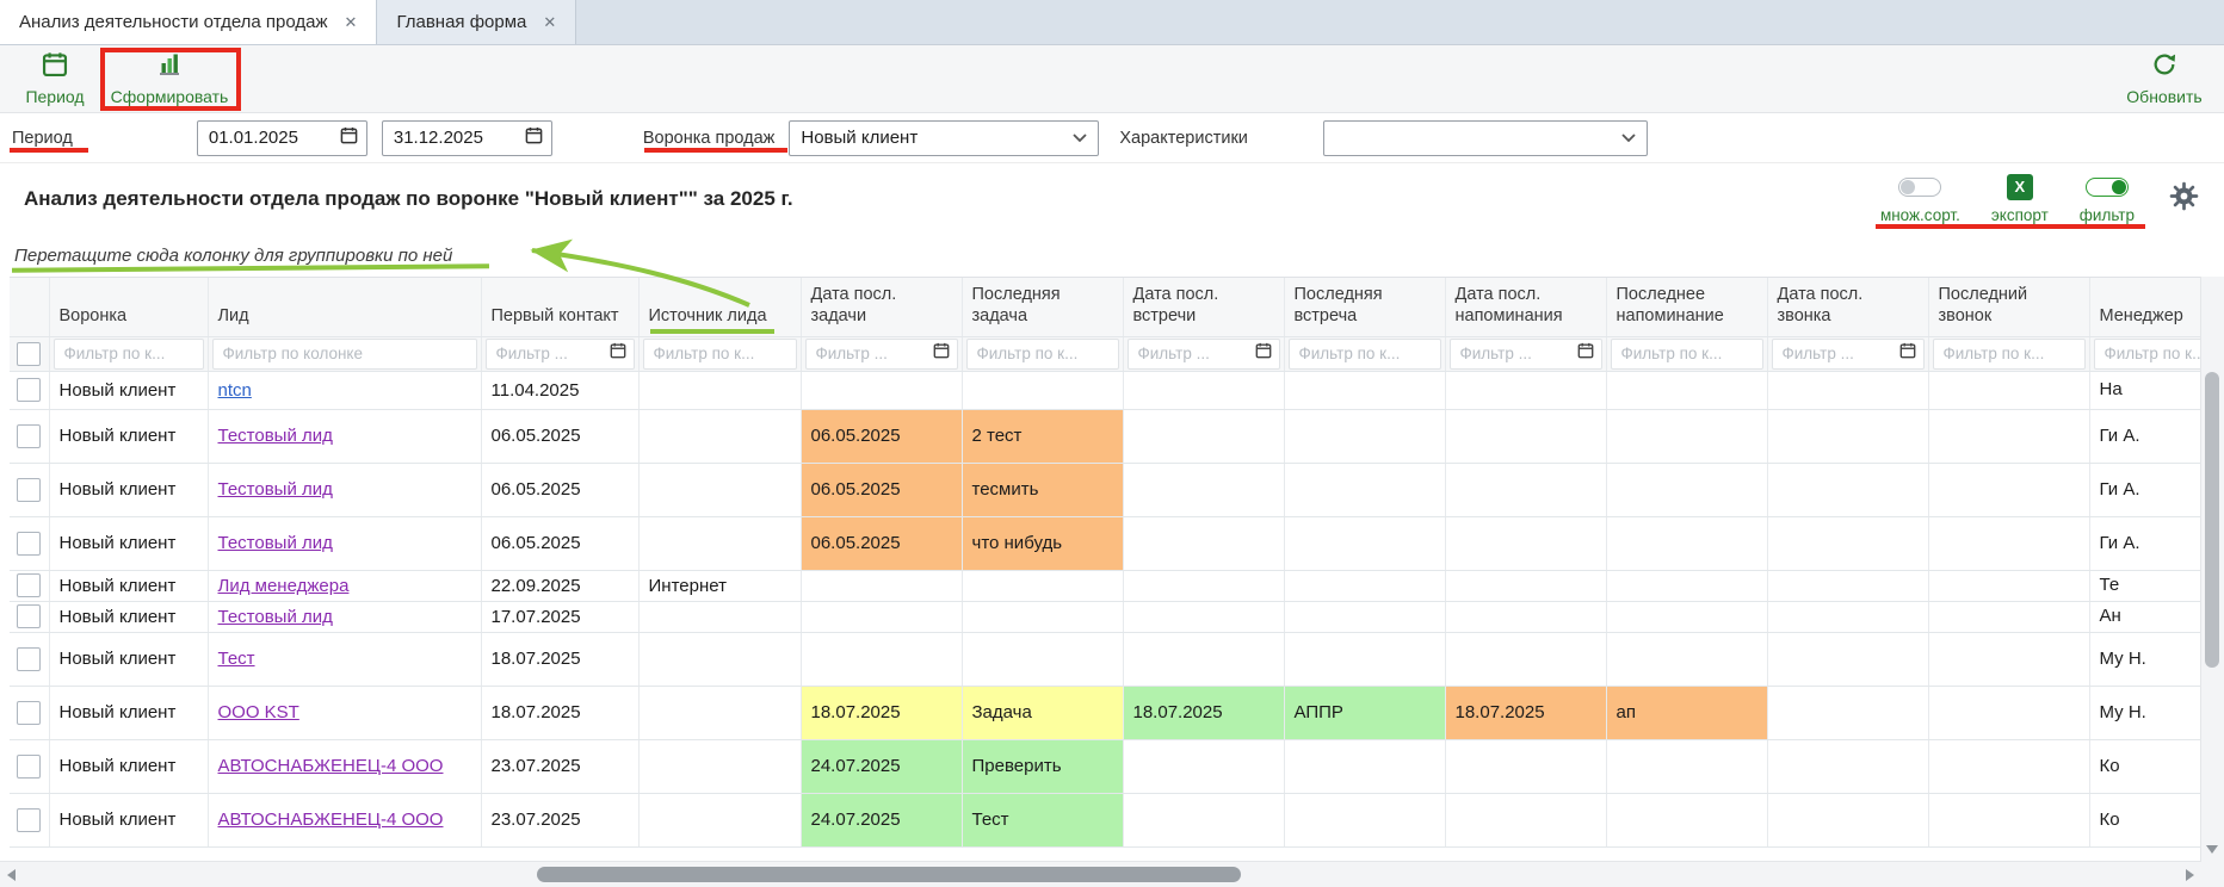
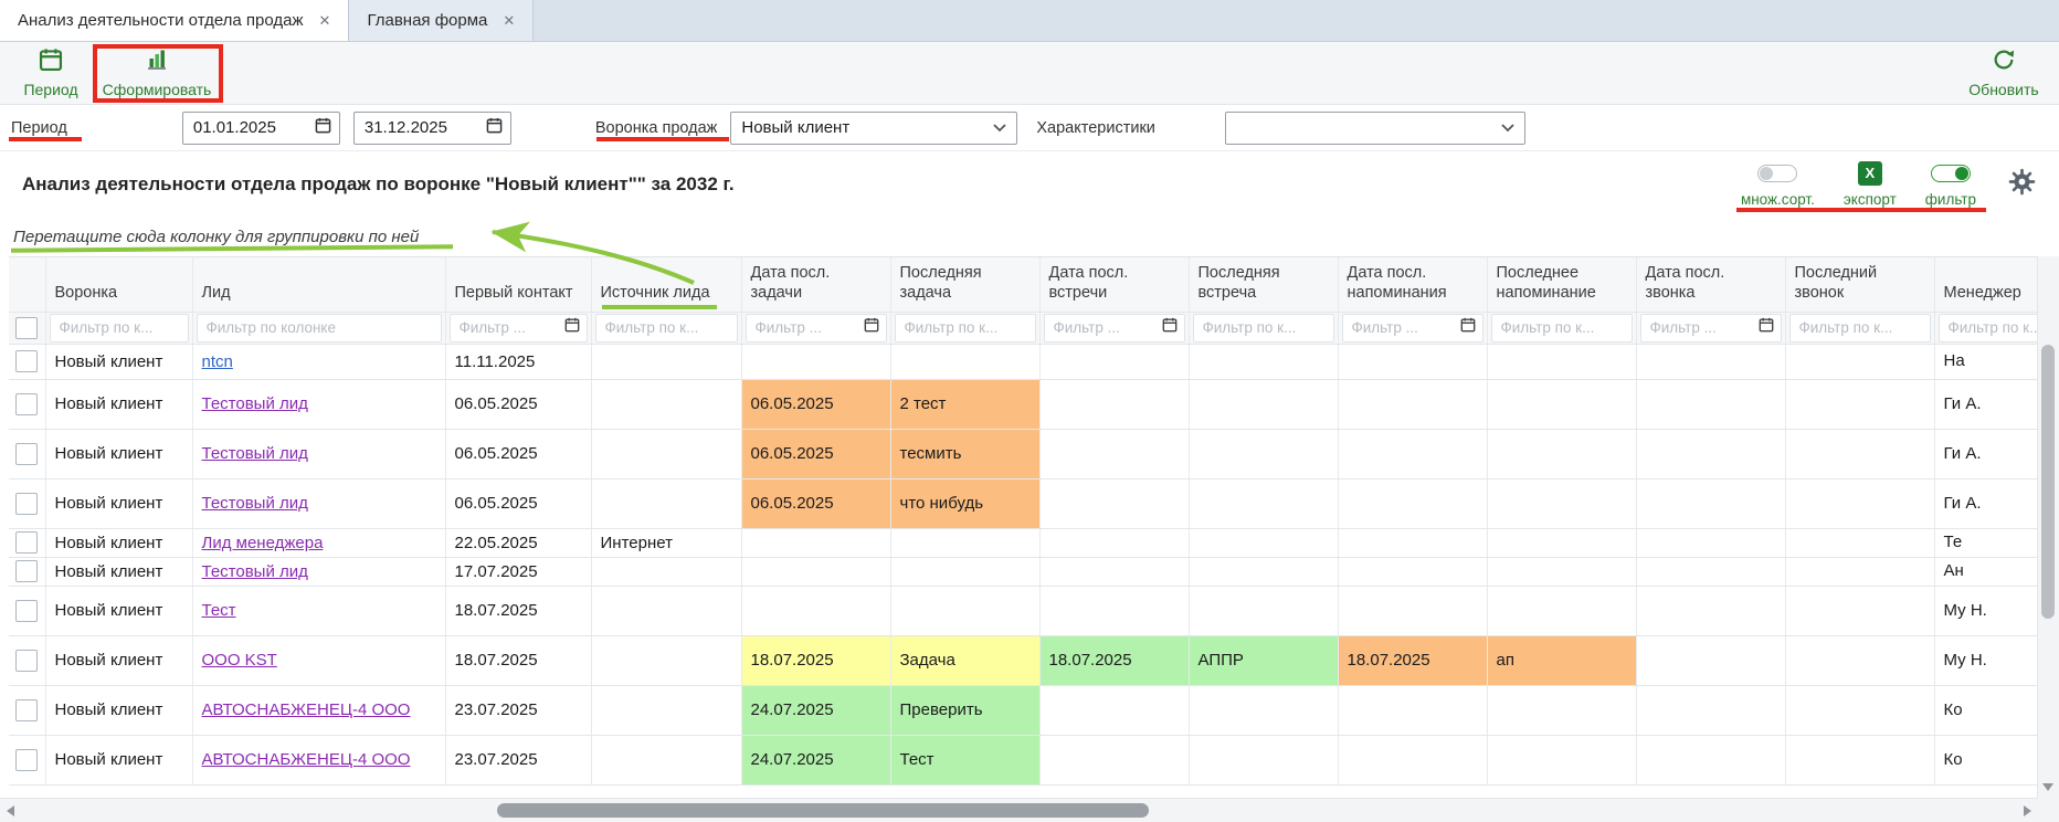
  Анализ деятельности отдела продаж
  ✕
  Главная форма
  ✕
  Период
  Сформировать
  Обновить
  Период
  01.01.2025
  31.12.2025
  Воронка продаж
  Новый клиент
  Характеристики
- Анализ деятельности отдела продаж по воронке "Новый клиент"" за 2025 г.
+ Анализ деятельности отдела продаж по воронке "Новый клиент"" за 2032 г.
  множ.сорт.
  X
  экспорт
  фильтр
  Перетащите сюда колонку для группировки по ней
  	Воронка	Лид	Первый контакт	Источник лида	Дата посл. задачи	Последняя задача	Дата посл. встречи	Последняя встреча	Дата посл. напоминания	Последнее напоминание	Дата посл. звонка	Последний звонок	Менеджер
  	Фильтр по к...	Фильтр по колонке	Фильтр ...	Фильтр по к...	Фильтр ...	Фильтр по к...	Фильтр ...	Фильтр по к...	Фильтр ...	Фильтр по к...	Фильтр ...	Фильтр по к...	Фильтр по к..
- 	Новый клиент	ntcn	11.04.2025										На
+ 	Новый клиент	ntcn	11.11.2025										На
  	Новый клиент	Тестовый лид	06.05.2025		06.05.2025	2 тест							Ги А.
  	Новый клиент	Тестовый лид	06.05.2025		06.05.2025	тесмить							Ги А.
  	Новый клиент	Тестовый лид	06.05.2025		06.05.2025	что нибудь							Ги А.
- 	Новый клиент	Лид менеджера	22.09.2025	Интернет									Те
+ 	Новый клиент	Лид менеджера	22.05.2025	Интернет									Те
  	Новый клиент	Тестовый лид	17.07.2025										Ан
  	Новый клиент	Тест	18.07.2025										Му Н.
  	Новый клиент	ООО KST	18.07.2025		18.07.2025	Задача	18.07.2025	АППР	18.07.2025	ап			Му Н.
  	Новый клиент	АВТОСНАБЖЕНЕЦ-4 ООО	23.07.2025		24.07.2025	Преверить							Ко
  	Новый клиент	АВТОСНАБЖЕНЕЦ-4 ООО	23.07.2025		24.07.2025	Тест							Ко
